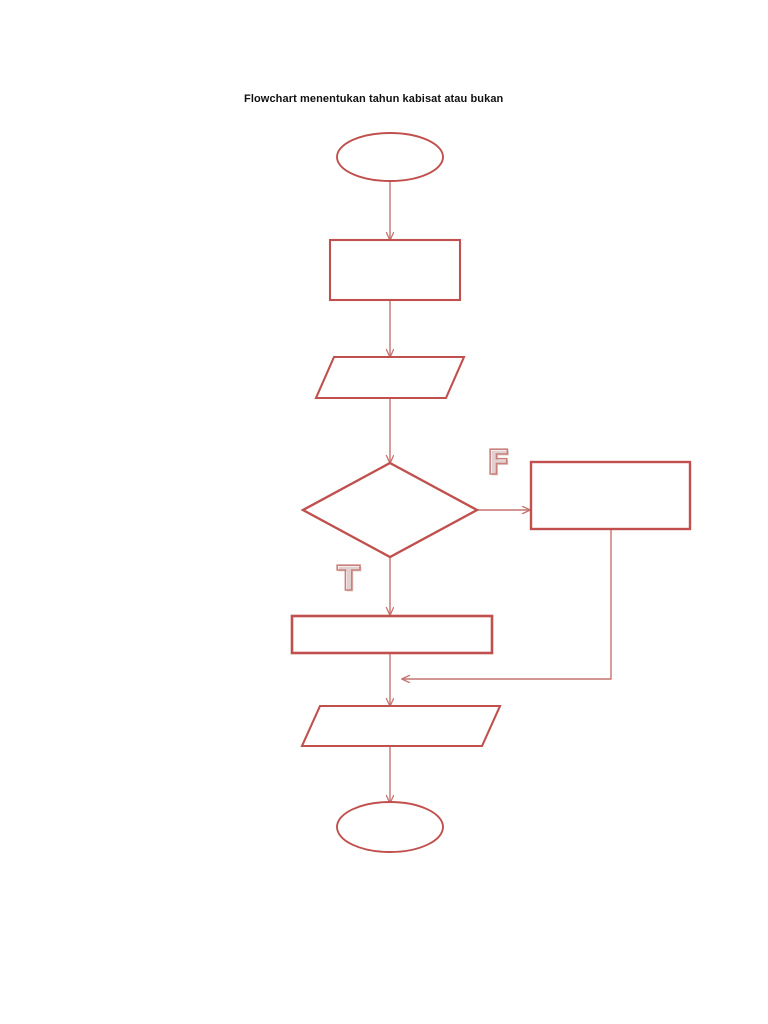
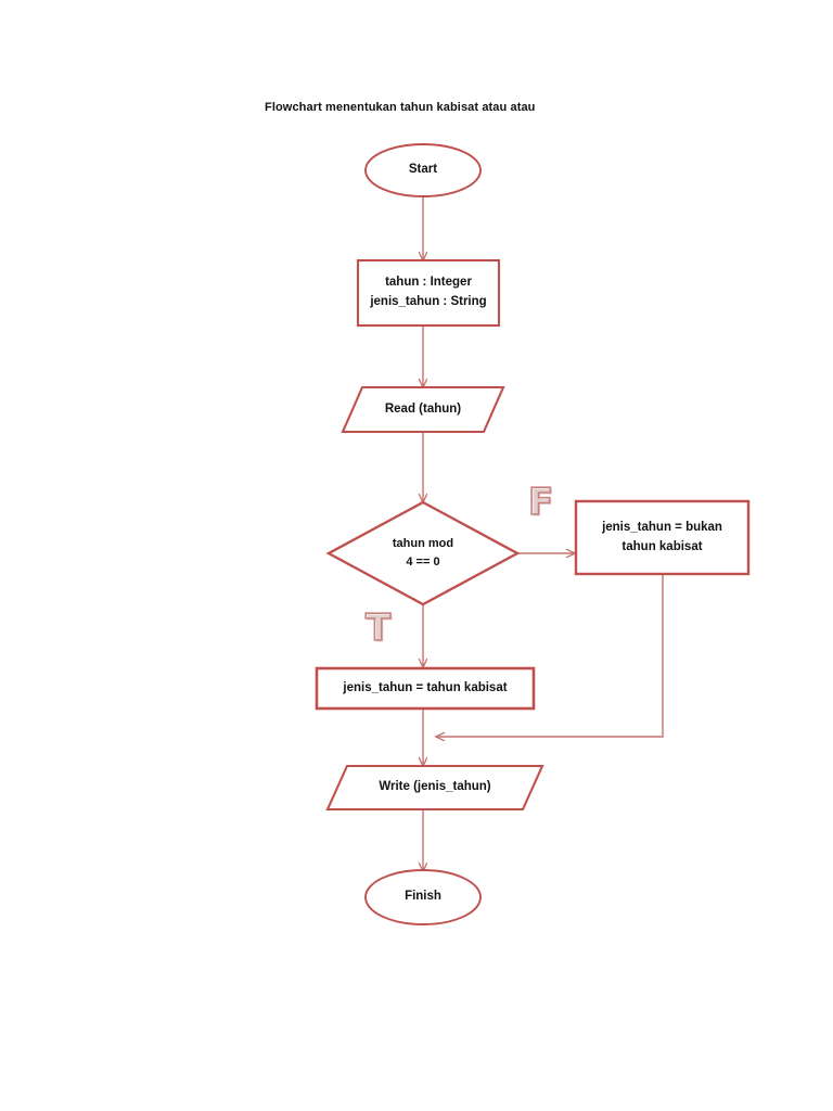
- Flowchart menentukan tahun kabisat atau bukan
+ Flowchart menentukan tahun kabisat atau atau
+ Start
+ tahun : Integer
+ jenis_tahun : String
+ Read (tahun)
+ tahun mod
+ 4 == 0
+ jenis_tahun = bukan
+ tahun kabisat
+ jenis_tahun = tahun kabisat
+ Write (jenis_tahun)
+ Finish
  F
  T
